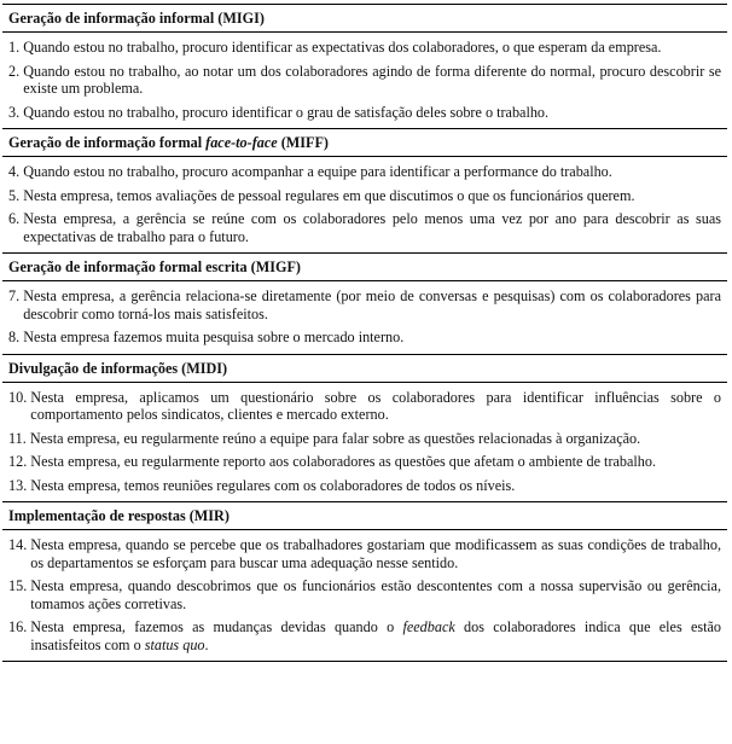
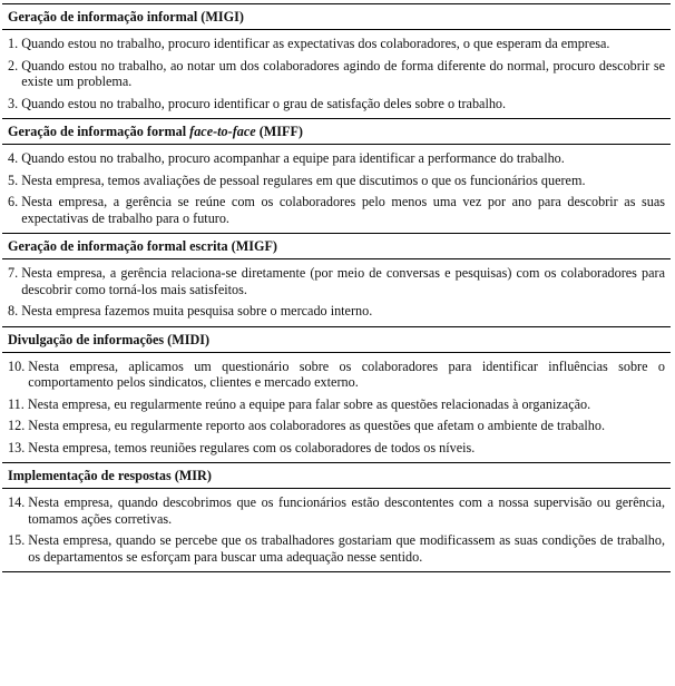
  Geração de informação informal (MIGI)
  1.
  Quando estou no trabalho, procuro identificar as expectativas dos colaboradores, o que esperam da empresa.
  2.
  Quando estou no trabalho, ao notar um dos colaboradores agindo de forma diferente do normal, procuro descobrir se existe um problema.
  3.
  Quando estou no trabalho, procuro identificar o grau de satisfação deles sobre o trabalho.
  Geração de informação formal face-to-face (MIFF)
  4.
  Quando estou no trabalho, procuro acompanhar a equipe para identificar a performance do trabalho.
  5.
  Nesta empresa, temos avaliações de pessoal regulares em que discutimos o que os funcionários querem.
  6.
  Nesta empresa, a gerência se reúne com os colaboradores pelo menos uma vez por ano para descobrir as suas expectativas de trabalho para o futuro.
  Geração de informação formal escrita (MIGF)
  7.
  Nesta empresa, a gerência relaciona-se diretamente (por meio de conversas e pesquisas) com os colaboradores para descobrir como torná-los mais satisfeitos.
  8.
  Nesta empresa fazemos muita pesquisa sobre o mercado interno.
  Divulgação de informações (MIDI)
  10.
  Nesta empresa, aplicamos um questionário sobre os colaboradores para identificar influências sobre o comportamento pelos sindicatos, clientes e mercado externo.
  11.
  Nesta empresa, eu regularmente reúno a equipe para falar sobre as questões relacionadas à organização.
  12.
  Nesta empresa, eu regularmente reporto aos colaboradores as questões que afetam o ambiente de trabalho.
  13.
  Nesta empresa, temos reuniões regulares com os colaboradores de todos os níveis.
  Implementação de respostas (MIR)
  14.
- Nesta empresa, quando se percebe que os trabalhadores gostariam que modificassem as suas condições de trabalho, os departamentos se esforçam para buscar uma adequação nesse sentido.
+ Nesta empresa, quando descobrimos que os funcionários estão descontentes com a nossa supervisão ou gerência, tomamos ações corretivas.
  15.
- Nesta empresa, quando descobrimos que os funcionários estão descontentes com a nossa supervisão ou gerência, tomamos ações corretivas.
+ Nesta empresa, quando se percebe que os trabalhadores gostariam que modificassem as suas condições de trabalho, os departamentos se esforçam para buscar uma adequação nesse sentido.
- 16.
- Nesta empresa, fazemos as mudanças devidas quando o feedback dos colaboradores indica que eles estão insatisfeitos com o status quo.
